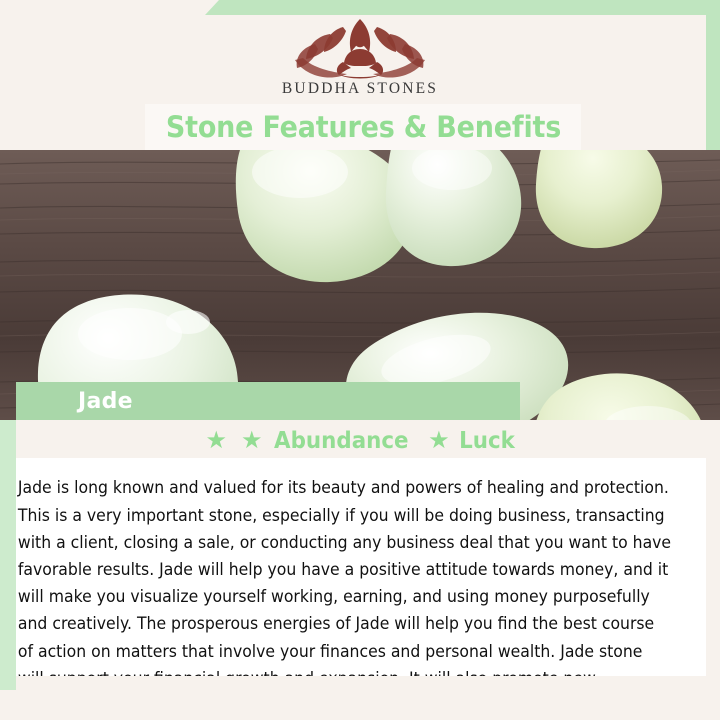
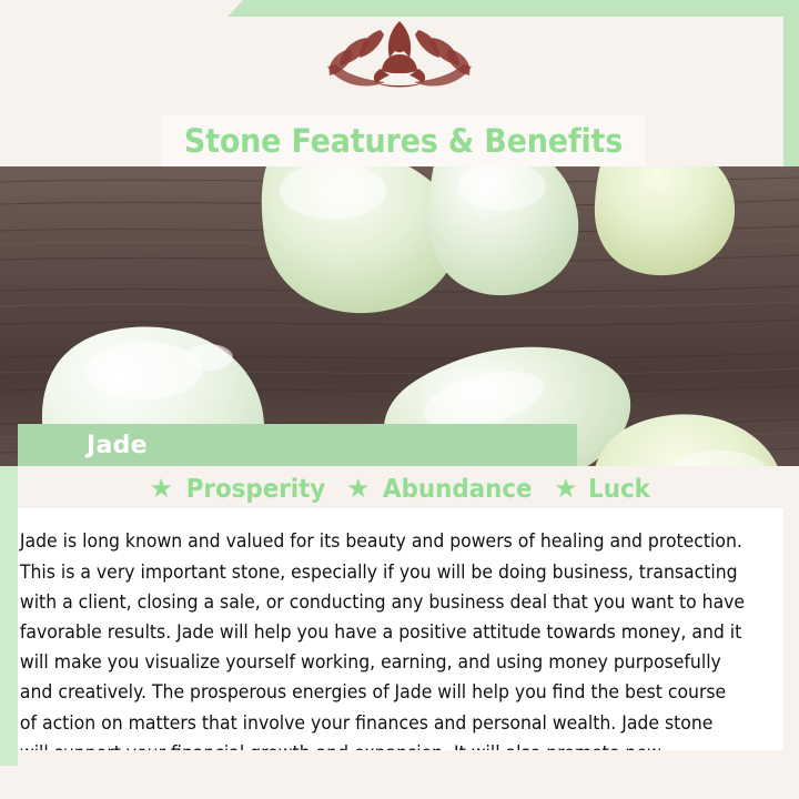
- BUDDHA STONES
  Stone Features & Benefits
  Jade
  ★
+ Prosperity
  ★
  Abundance
  ★
  Luck
  Jade is long known and valued for its beauty and powers of healing and protection. This is a very important stone, especially if you will be doing business, transacting with a client, closing a sale, or conducting any business deal that you want to have favorable results. Jade will help you have a positive attitude towards money, and it will make you visualize yourself working, earning, and using money purposefully and creatively. The prosperous energies of Jade will help you find the best course of action on matters that involve your finances and personal wealth. Jade stone
